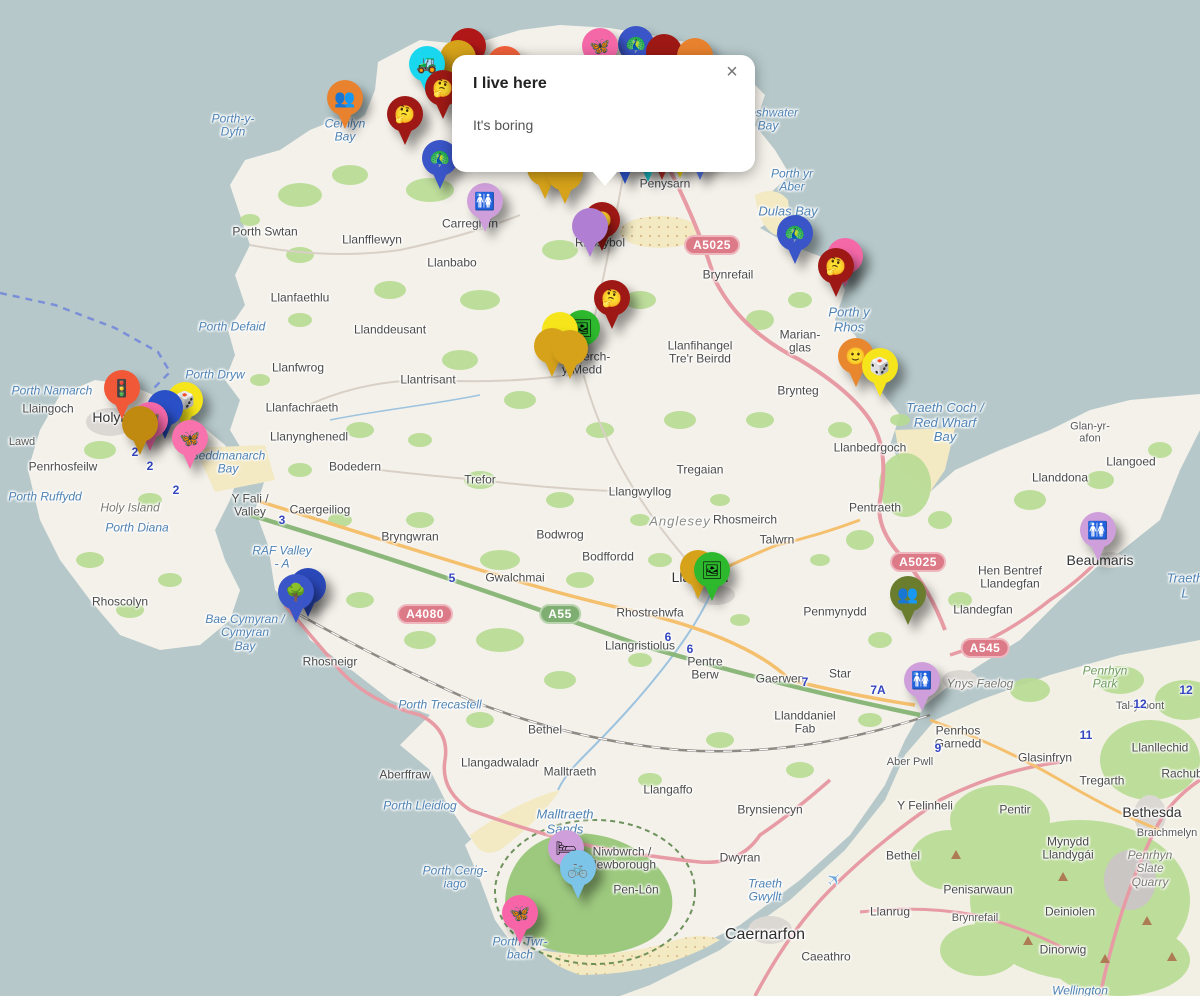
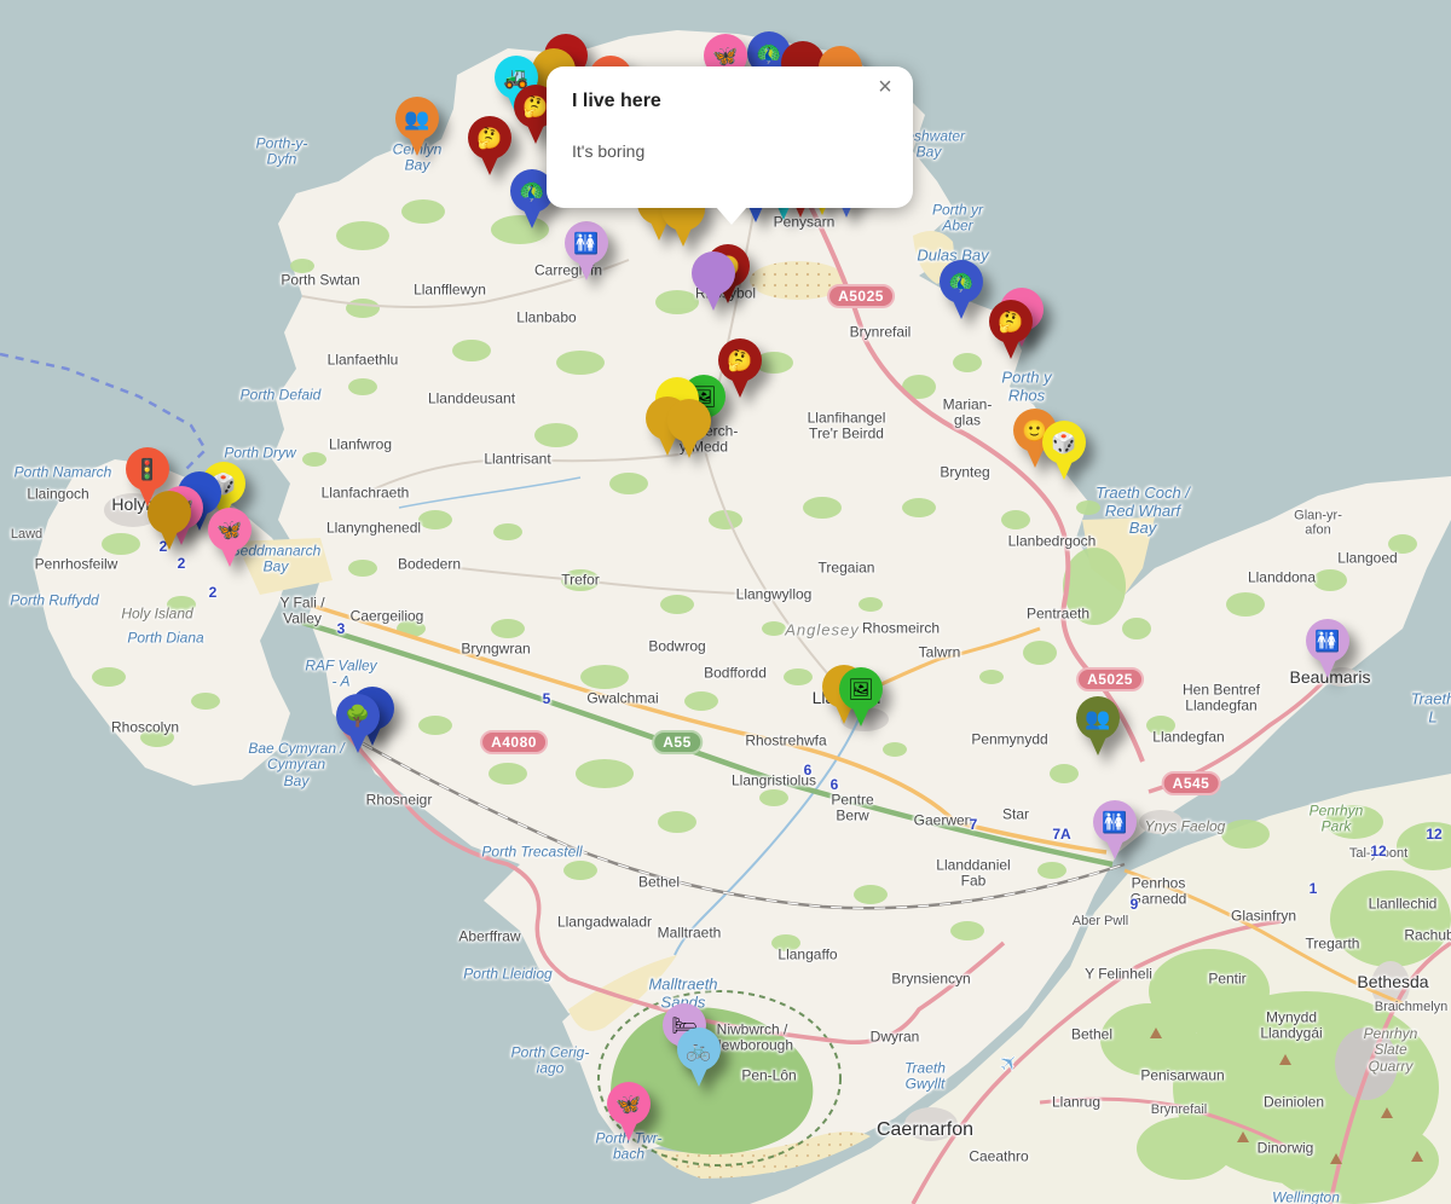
  Porth-y-
  Dyfn
  Cemlyn
  Bay
  Porth Swtan
  Llanfflewyn
  Carreglefn
  Llanbabo
  Llanfaethlu
  Porth Defaid
  Llanddeusant
  Porth Dryw
  Llanfwrog
  Llantrisant
  Llanfachraeth
  Llanynghenedl
  Bodedern
  Trefor
  Rsybol
  Penysarn
  shwater
  Bay
  Porth yr
  Aber
  Dulas Bay
  Brynrefail
  Marian-
  glas
  Porth y
  Rhos
  Brynteg
  Llanfihangel
  Tre'r Beirdd
  y-Medd
  Traeth Coch /
  Red Wharf
  Bay
  Llanbedrgoch
  Pentraeth
  Glan-yr-
  afon
  Llangoed
  Llanddona
  Tregaian
  Llangwyllog
  Anglesey
  Rhosmeirch
  Talwrn
  Bodwrog
  Bodffordd
  Bryngwran
  Caergeiliog
  Y Fali /
  Valley
  RAF Valley
  - A
  Gwalchmai
  Rhoscolyn
  Bae Cymyran /
  Cymyran
  Bay
  Rhosneigr
  Rhostrehwfa
  Llangristiolus
  Penmynydd
  Hen Bentref
  Llandegfan
  Llandegfan
  Beaumaris
  Traet L
  Penrhyn
  Park
  Tal-y-bont
  Llanllechid
  Rachub
  Glasinfryn
  Tregarth
  Pentir
  Bethesda
  Braichmelyn
  Mynydd
  Llandygái
  Penrhyn
  Slate Quarry
  Deiniolen
  Dinorwig
  Wellington
  Penisarwaun
  Llanrug
  Brynrefail
  Caernarfon
  Caeathro
  Bethel
  Y Felinheli
  Aber Pwll
  Penrhos
  Garnedd
  Ynys Faelog
  Llanddaniel
  Fab
  Gaerwen
  Star
  Pentre
  Berw
  Brynsiencyn
  Dwyran
  Traeth
  Gwyllt
  Llangaffo
  Malltraeth
  Llangadwaladr
  Bethel
  Aberffraw
  Porth Trecastell
  Porth Lleidiog
  Porth Cerig-
  iago
  Malltraeth
  Sands
  Niwbwrch /
  ewborough
  Pen-Lôn
  Porth Twr-
  bach
  Porth Namarch
  Llaingoch
  Lawd
  Penrhosfeilw
  Beddmanarch
  Bay
  Porth Ruffydd
  Holy Island
  Porth Diana
  2
  2
  2
  3
  5
  6
  6
  7
  7A
  9
- 11
+ 1
  12
  12
  A5025
  A5025
  A545
  A4080
  A55
  🦚
  🦋
  🚜
  🤔
  👥
  🤔
  🦚
  🚻
  🦚
  🤔
  🤔
  🖼
  🙂
  🎲
  🚦
  🎲
  🦋
  🚻
  🖼
  🌳
  👥
  🚻
  🛏
  🚲
  🦋
  I live here
  It's boring
  ×
